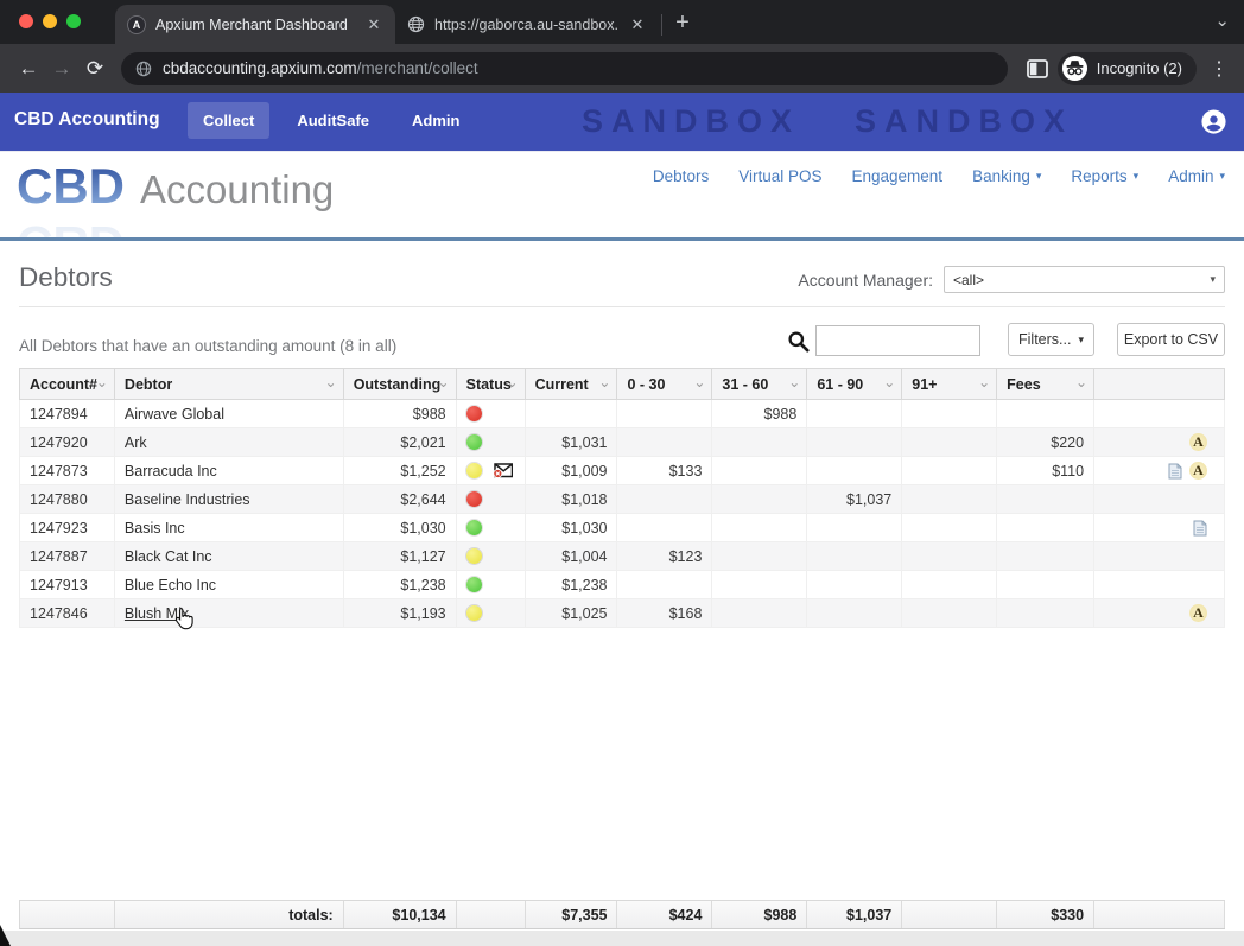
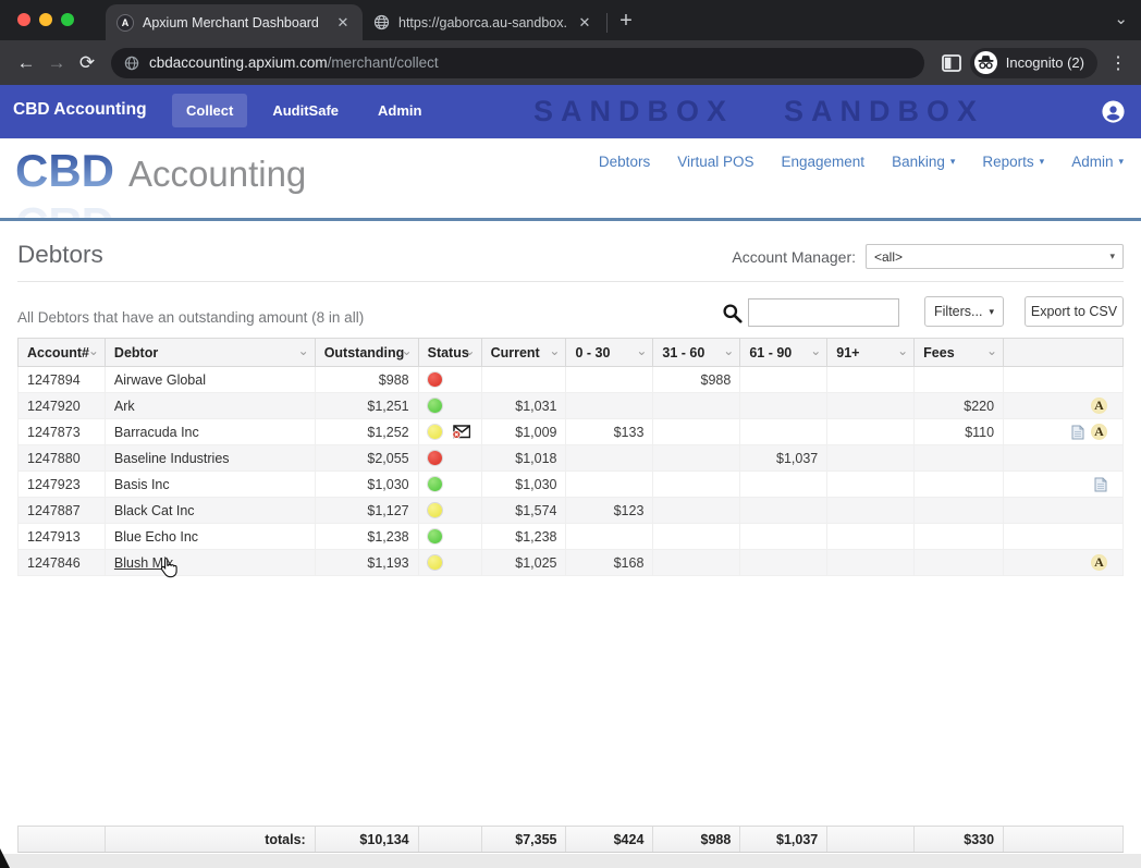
  A
  Apxium Merchant Dashboard
  ✕
  https://gaborca.au-sandbox.
  ✕
  +
  ⌄
  ←
  →
  ⟳
  cbdaccounting.apxium.com/merchant/collect
  Incognito (2)
  ⋮
  CBD Accounting
  Collect
  AuditSafe
  Admin
  SANDBOX
  SANDBOX
  CBD
  Accounting
  Debtors
  Virtual POS
  Engagement
  Banking
  ▾
  Reports
  ▾
  Admin
  ▾
  Debtors
  Account Manager:
  <all>
  ▾
  All Debtors that have an outstanding amount (8 in all)
  Filters...
  ▾
  Export to CSV
  Account#
  ⌄
  Debtor
  ⌄
  Outstanding
  ⌄
  Status
  ⌄
  Current
  ⌄
  0 - 30
  ⌄
  31 - 60
  ⌄
  61 - 90
  ⌄
  91+
  ⌄
  Fees
  ⌄
  1247894
  Airwave Global
  $988
  $988
  1247920
  Ark
- $2,021
+ $1,251
  $1,031
  $220
  A
  1247873
  Barracuda Inc
  $1,252
  $1,009
  $133
  $110
  A
  1247880
  Baseline Industries
- $2,644
+ $2,055
  $1,018
  $1,037
  1247923
  Basis Inc
  $1,030
  $1,030
  1247887
  Black Cat Inc
  $1,127
- $1,004
+ $1,574
  $123
  1247913
  Blue Echo Inc
  $1,238
  $1,238
  1247846
  Blush Mx
  $1,193
  $1,025
  $168
  A
  totals:
  $10,134
  $7,355
  $424
  $988
  $1,037
  $330
